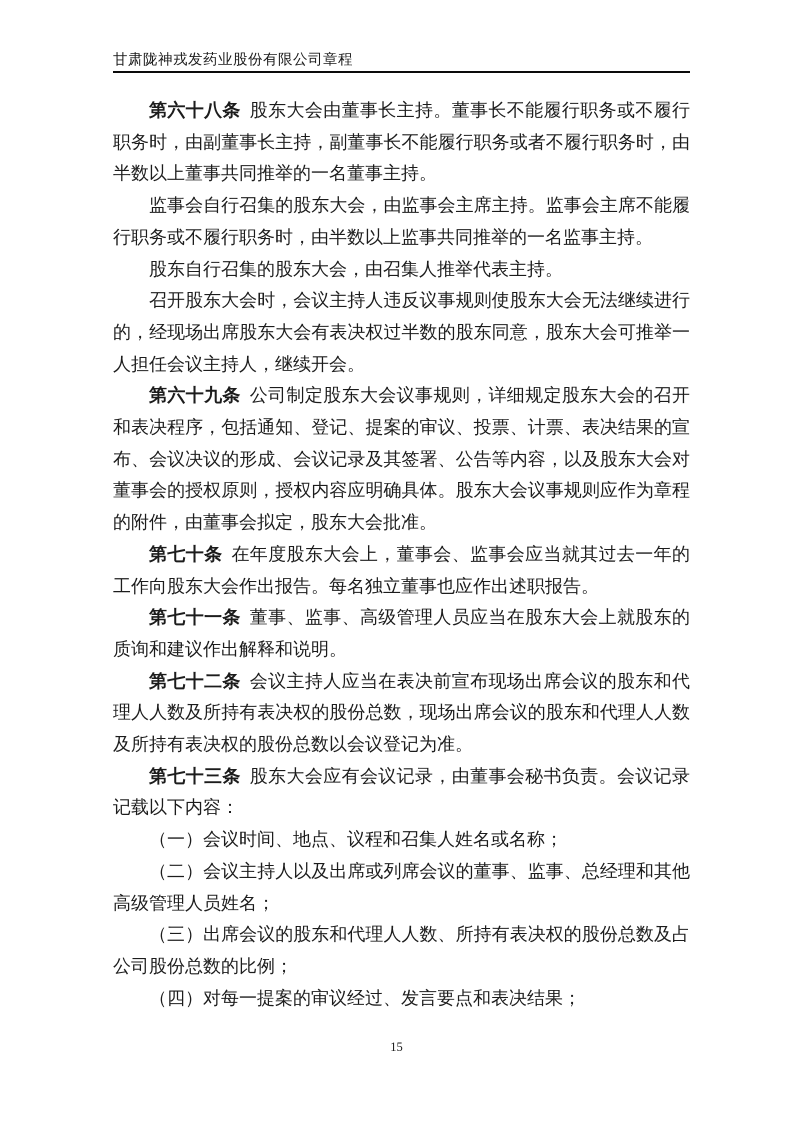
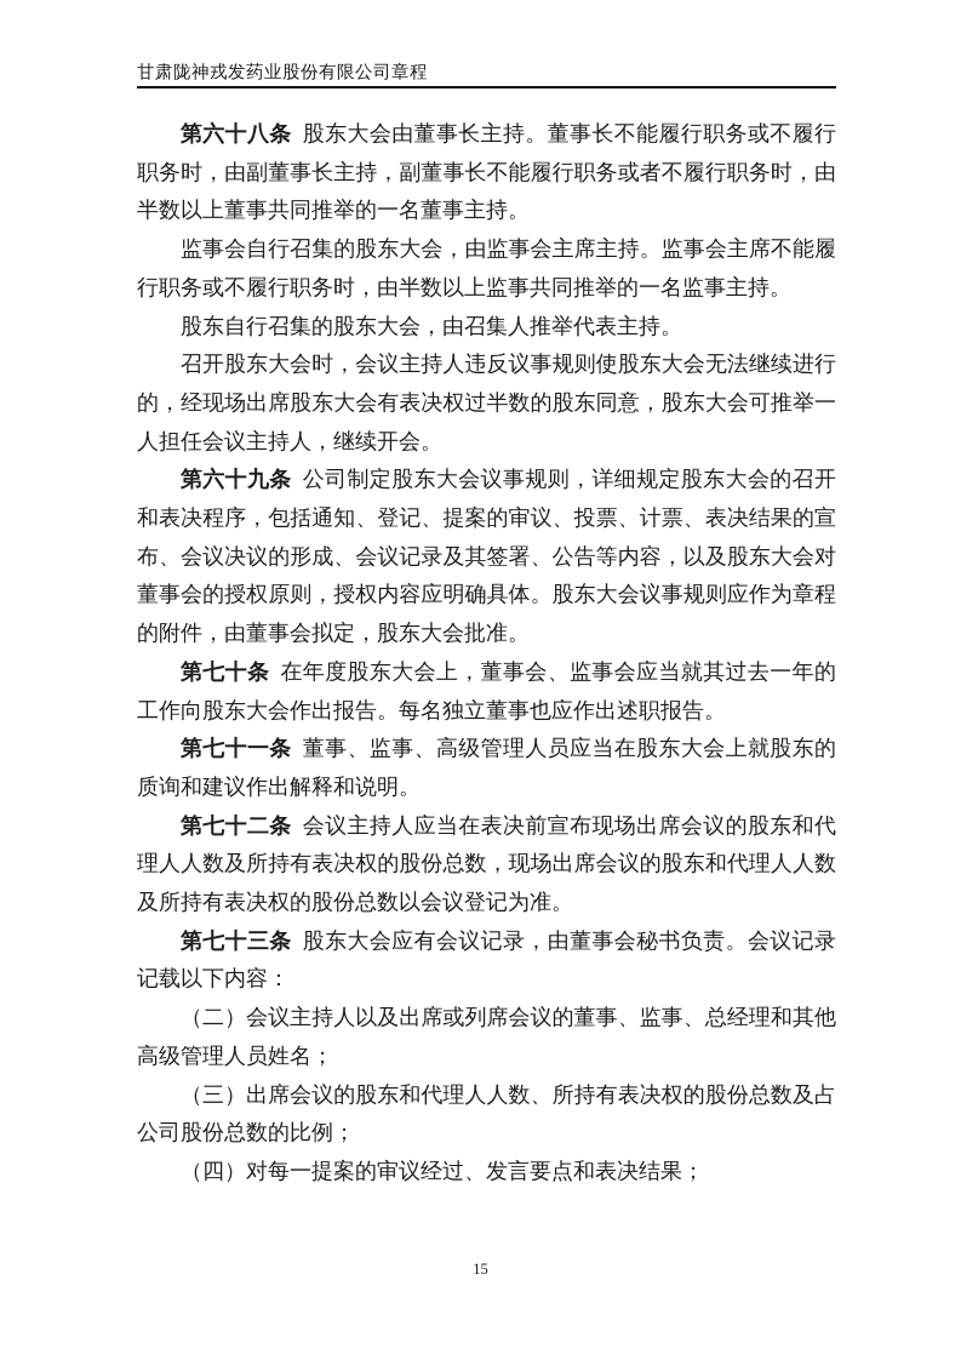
  甘肃陇神戎发药业股份有限公司章程
  第六十八条 股东大会由董事长主持。董事长不能履行职务或不履行职务时，由副董事长主持，副董事长不能履行职务或者不履行职务时，由半数以上董事共同推举的一名董事主持。
  监事会自行召集的股东大会，由监事会主席主持。监事会主席不能履行职务或不履行职务时，由半数以上监事共同推举的一名监事主持。
  股东自行召集的股东大会，由召集人推举代表主持。
  召开股东大会时，会议主持人违反议事规则使股东大会无法继续进行的，经现场出席股东大会有表决权过半数的股东同意，股东大会可推举一人担任会议主持人，继续开会。
  第六十九条 公司制定股东大会议事规则，详细规定股东大会的召开和表决程序，包括通知、登记、提案的审议、投票、计票、表决结果的宣布、会议决议的形成、会议记录及其签署、公告等内容，以及股东大会对董事会的授权原则，授权内容应明确具体。股东大会议事规则应作为章程的附件，由董事会拟定，股东大会批准。
  第七十条 在年度股东大会上，董事会、监事会应当就其过去一年的工作向股东大会作出报告。每名独立董事也应作出述职报告。
  第七十一条 董事、监事、高级管理人员应当在股东大会上就股东的质询和建议作出解释和说明。
  第七十二条 会议主持人应当在表决前宣布现场出席会议的股东和代理人人数及所持有表决权的股份总数，现场出席会议的股东和代理人人数及所持有表决权的股份总数以会议登记为准。
  第七十三条 股东大会应有会议记录，由董事会秘书负责。会议记录记载以下内容：
- （一）会议时间、地点、议程和召集人姓名或名称；
  （二）会议主持人以及出席或列席会议的董事、监事、总经理和其他高级管理人员姓名；
  （三）出席会议的股东和代理人人数、所持有表决权的股份总数及占公司股份总数的比例；
  （四）对每一提案的审议经过、发言要点和表决结果；
  15
